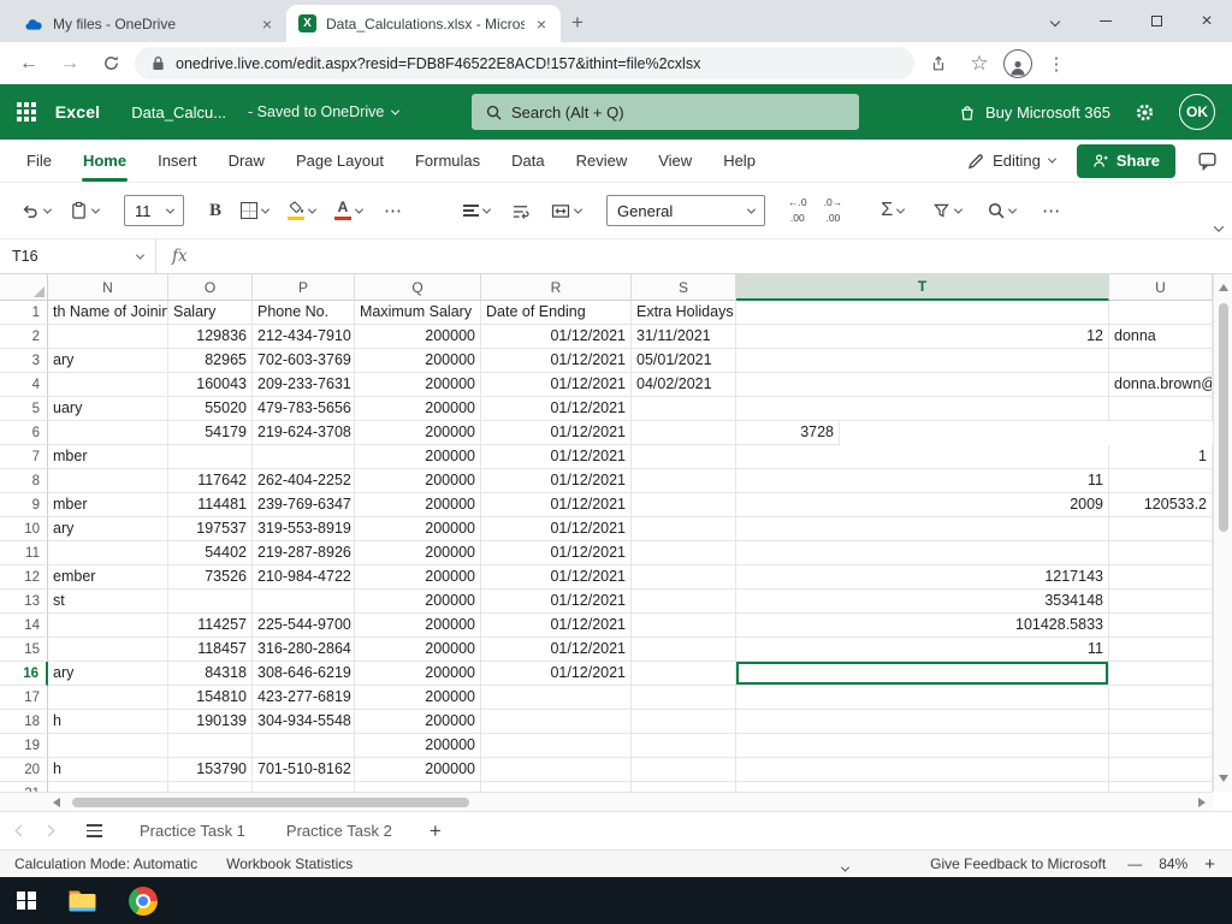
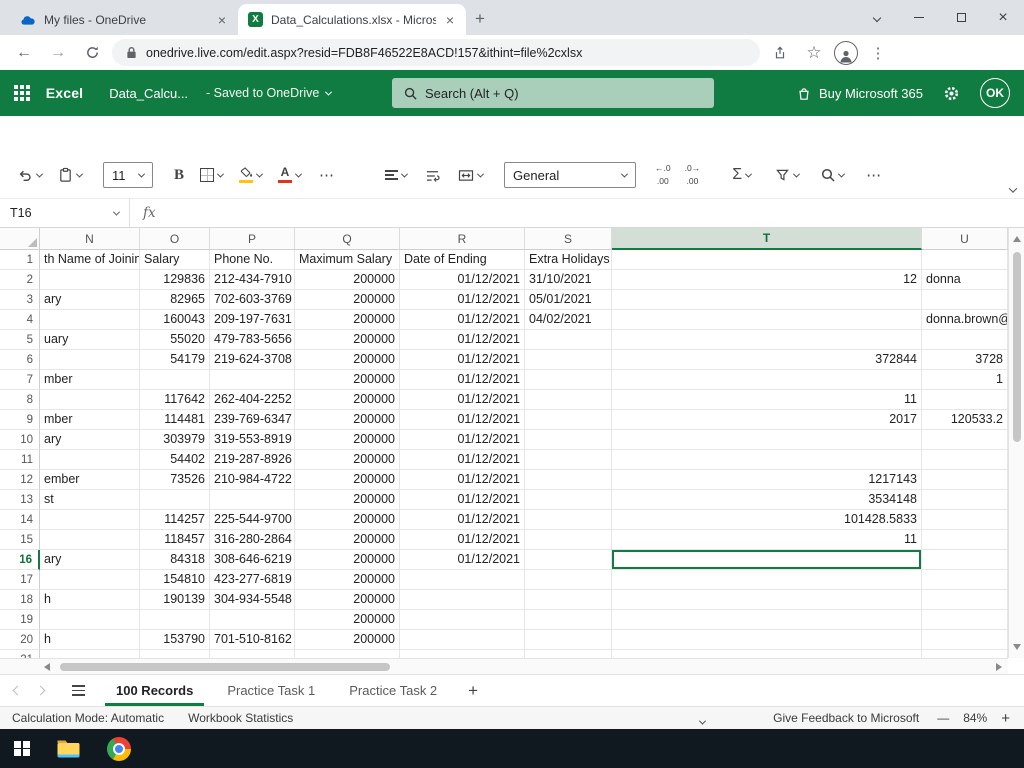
  My files - OneDrive
  ×
  X
  Data_Calculations.xlsx - Micros
  ×
  +
  ×
  ←
  →
  onedrive.live.com/edit.aspx?resid=FDB8F46522E8ACD!157&ithint=file%2cxlsx
  ☆
  ⋮
  Excel
  Data_Calcu...
  - Saved to OneDrive
  Search (Alt + Q)
  Buy Microsoft 365
  OK
- File
- Home
- Insert
- Draw
- Page Layout
- Formulas
- Data
- Review
- View
- Help
- Editing
- Share
  11
  B
  A
  ⋯
  General
  ←.0
  .00
  .0→
  .00
  Σ
  ⋯
  T16
  fx
  N
  O
  P
  Q
  R
  S
  T
  U
  1
  th Name of Joinin
  Salary
  Phone No.
  Maximum Salary
  Date of Ending
  Extra Holidays
  2
  129836
  212-434-7910
  200000
  01/12/2021
- 31/11/2021
+ 31/10/2021
  12
  donna
  3
  ary
  82965
  702-603-3769
  200000
  01/12/2021
  05/01/2021
  4
  160043
- 209-233-7631
+ 209-197-7631
  200000
  01/12/2021
  04/02/2021
  donna.brown@
  5
  uary
  55020
  479-783-5656
  200000
  01/12/2021
  6
  54179
  219-624-3708
  200000
  01/12/2021
+ 372844
  3728
  7
  mber
  200000
  01/12/2021
  1
  8
  117642
  262-404-2252
  200000
  01/12/2021
  11
  9
  mber
  114481
  239-769-6347
  200000
  01/12/2021
- 2009
+ 2017
  120533.2
  10
  ary
- 197537
+ 303979
  319-553-8919
  200000
  01/12/2021
  11
  54402
  219-287-8926
  200000
  01/12/2021
  12
  ember
  73526
  210-984-4722
  200000
  01/12/2021
  1217143
  13
  st
  200000
  01/12/2021
  3534148
  14
  114257
  225-544-9700
  200000
  01/12/2021
  101428.5833
  15
  118457
  316-280-2864
  200000
  01/12/2021
  11
  16
  ary
  84318
  308-646-6219
  200000
  01/12/2021
  17
  154810
  423-277-6819
  200000
  18
  h
  190139
  304-934-5548
  200000
  19
  200000
  20
  h
  153790
  701-510-8162
  200000
+ 100 Records
  Practice Task 1
  Practice Task 2
  +
  Calculation Mode: Automatic
  Workbook Statistics
  Give Feedback to Microsoft
  —
  84%
  +
